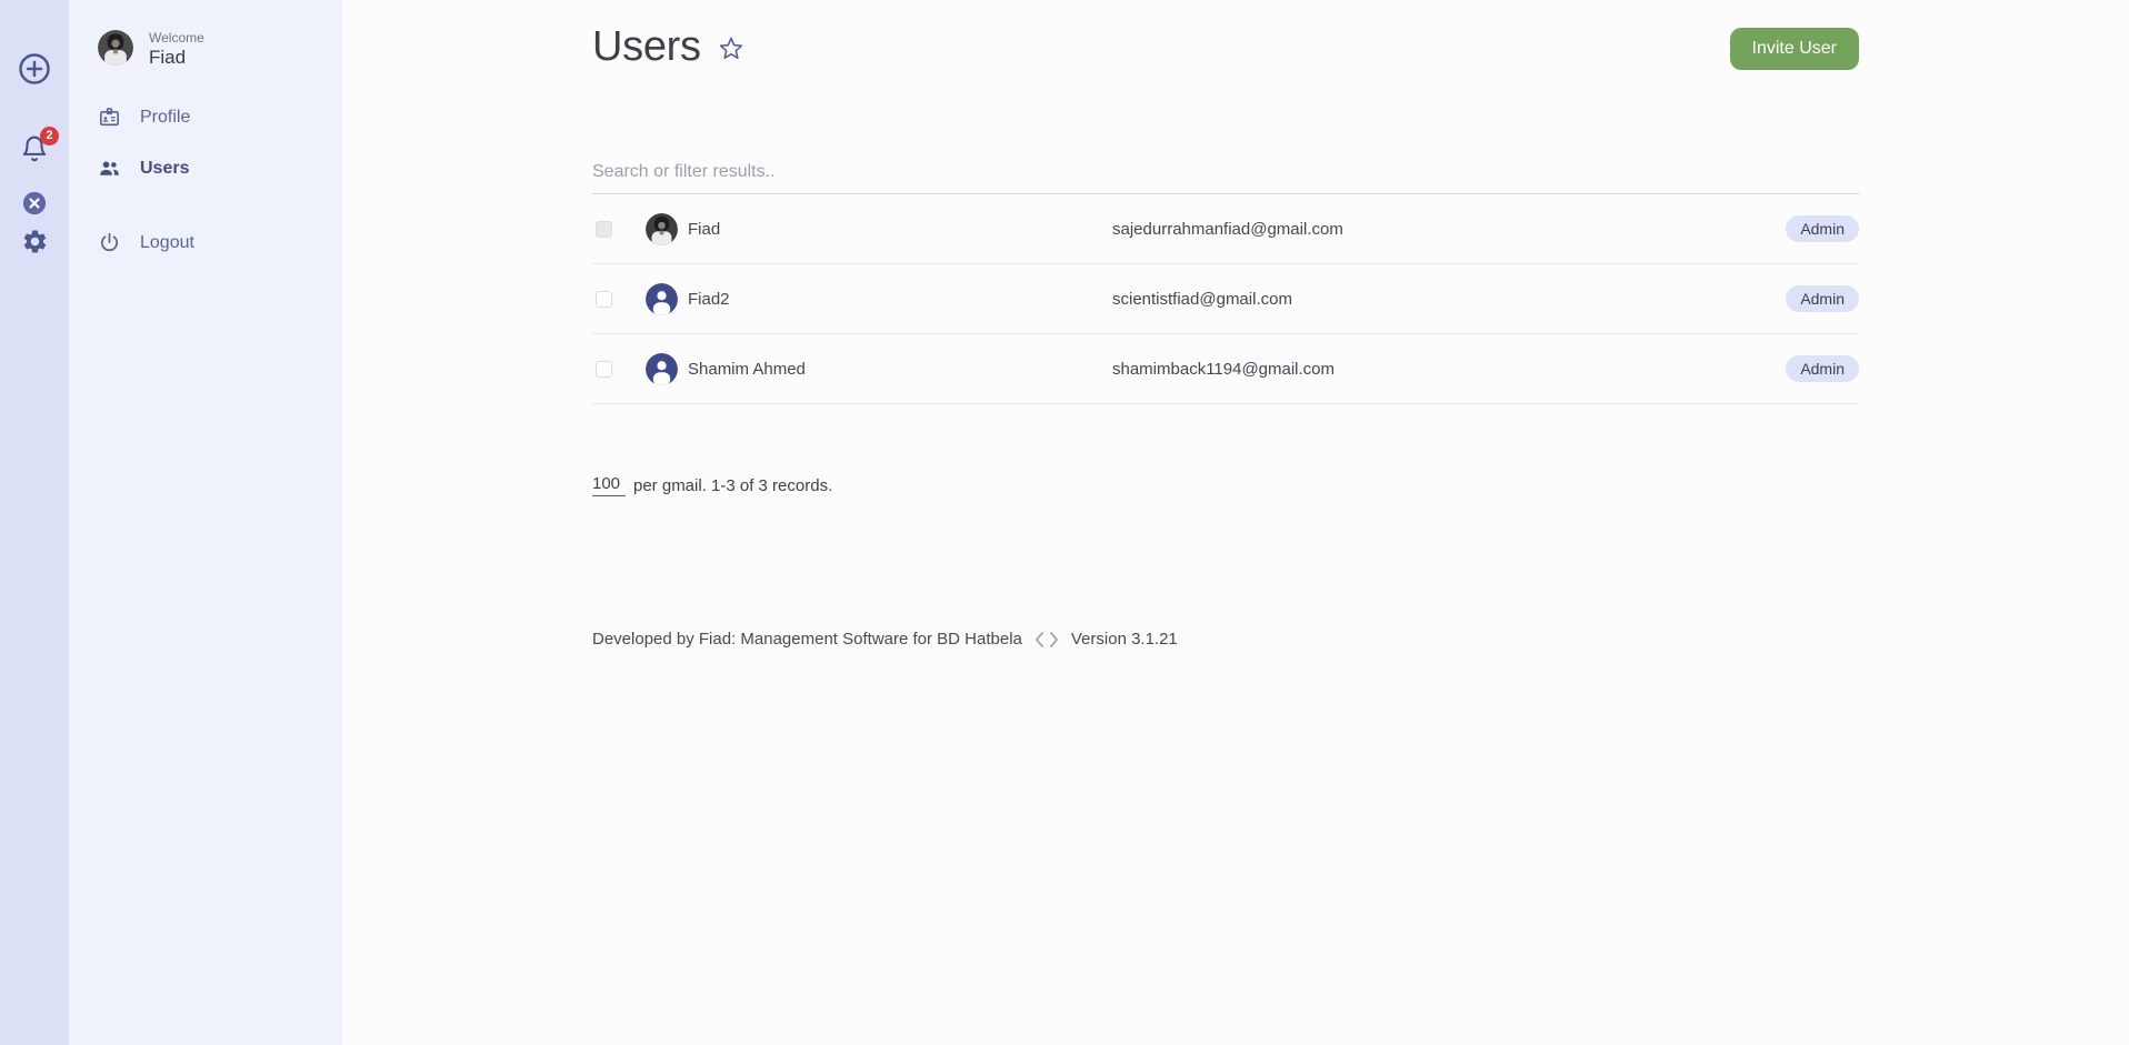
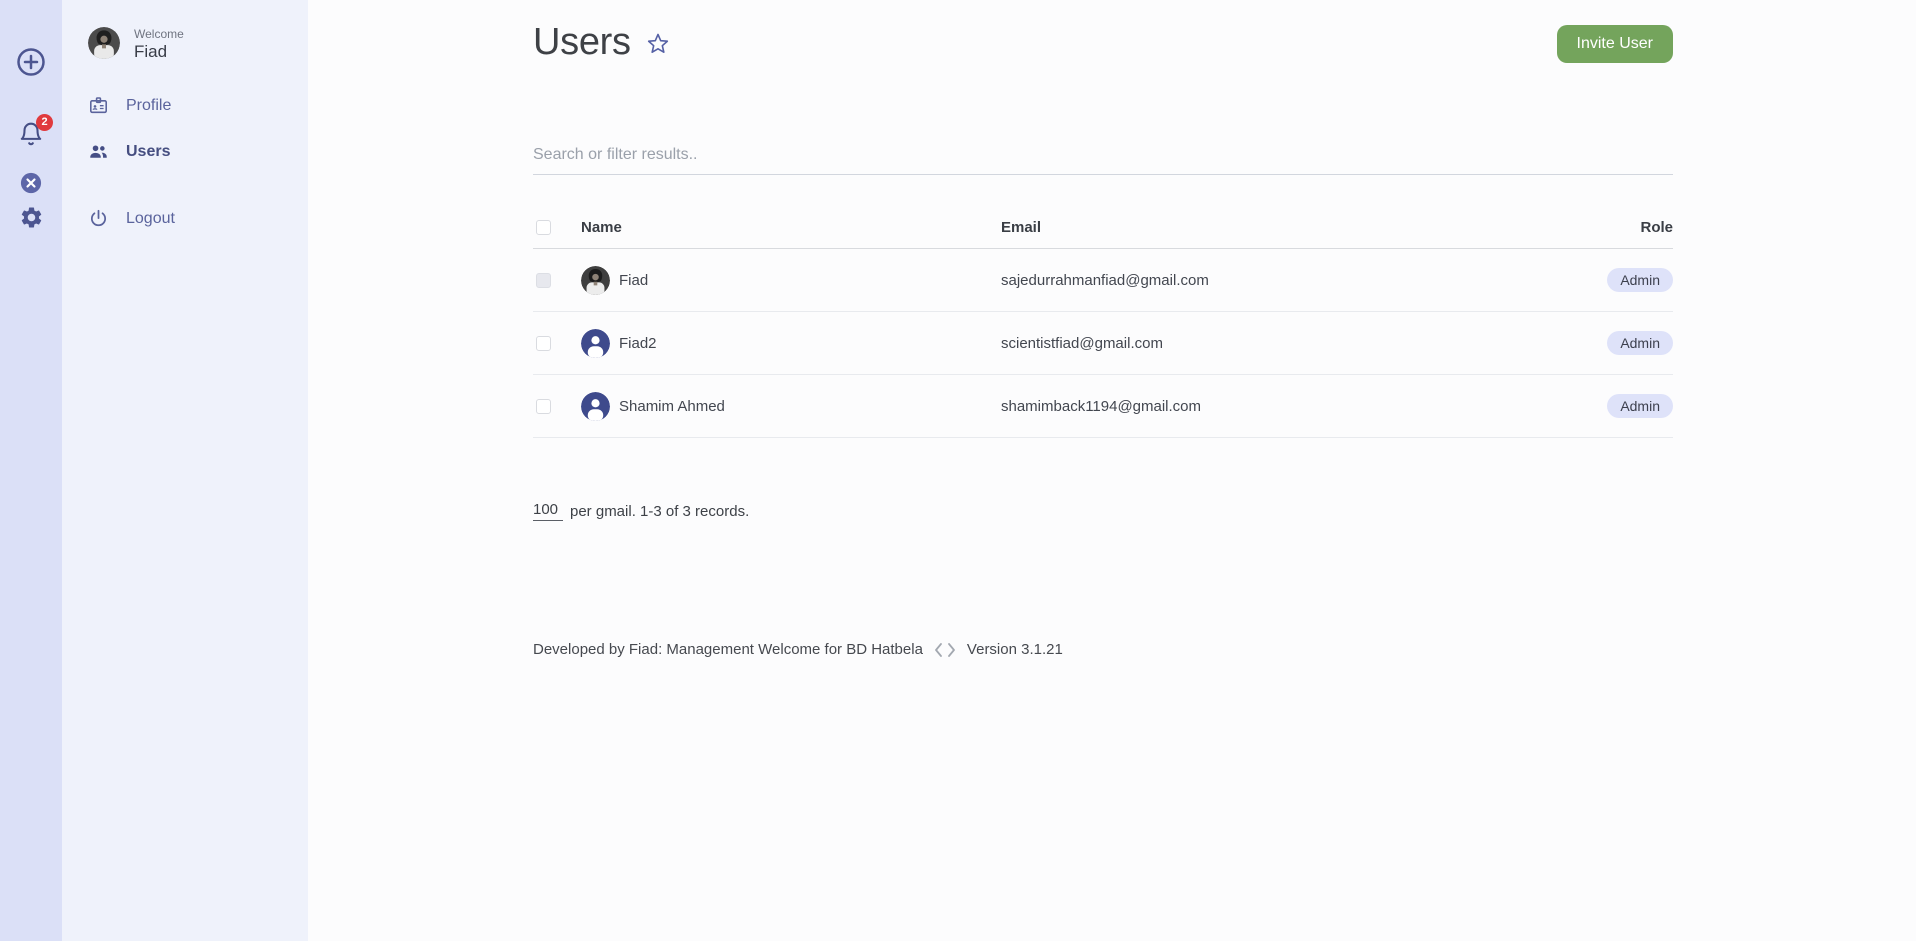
  2
  Welcome
  Fiad
  Profile
  Users
  Logout
  Users
  Invite User
  Search or filter results..
+ Name
+ Email
+ Role
  Fiad
  sajedurrahmanfiad@gmail.com
  Admin
  Fiad2
  scientistfiad@gmail.com
  Admin
  Shamim Ahmed
  shamimback1194@gmail.com
  Admin
  100
  per gmail. 1-3 of 3 records.
- Developed by Fiad: Management Software for BD Hatbela
+ Developed by Fiad: Management Welcome for BD Hatbela
  Version 3.1.21
